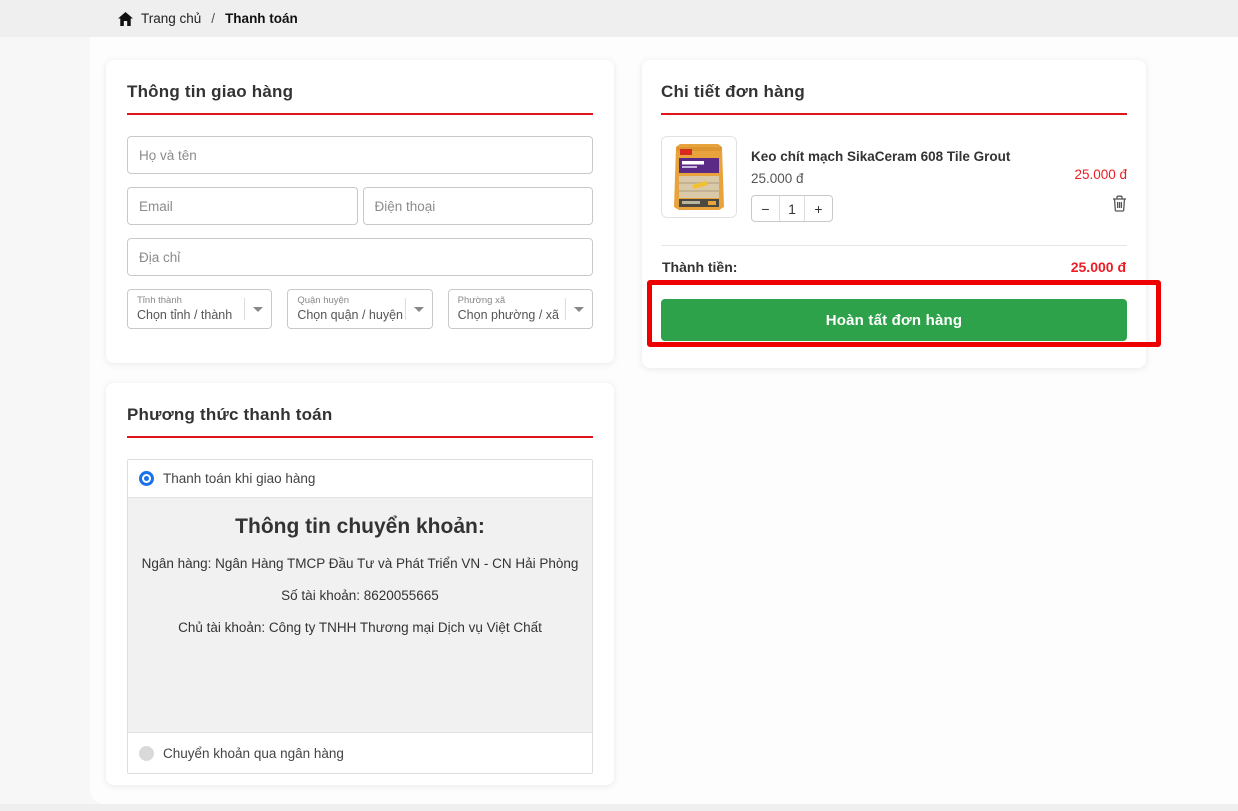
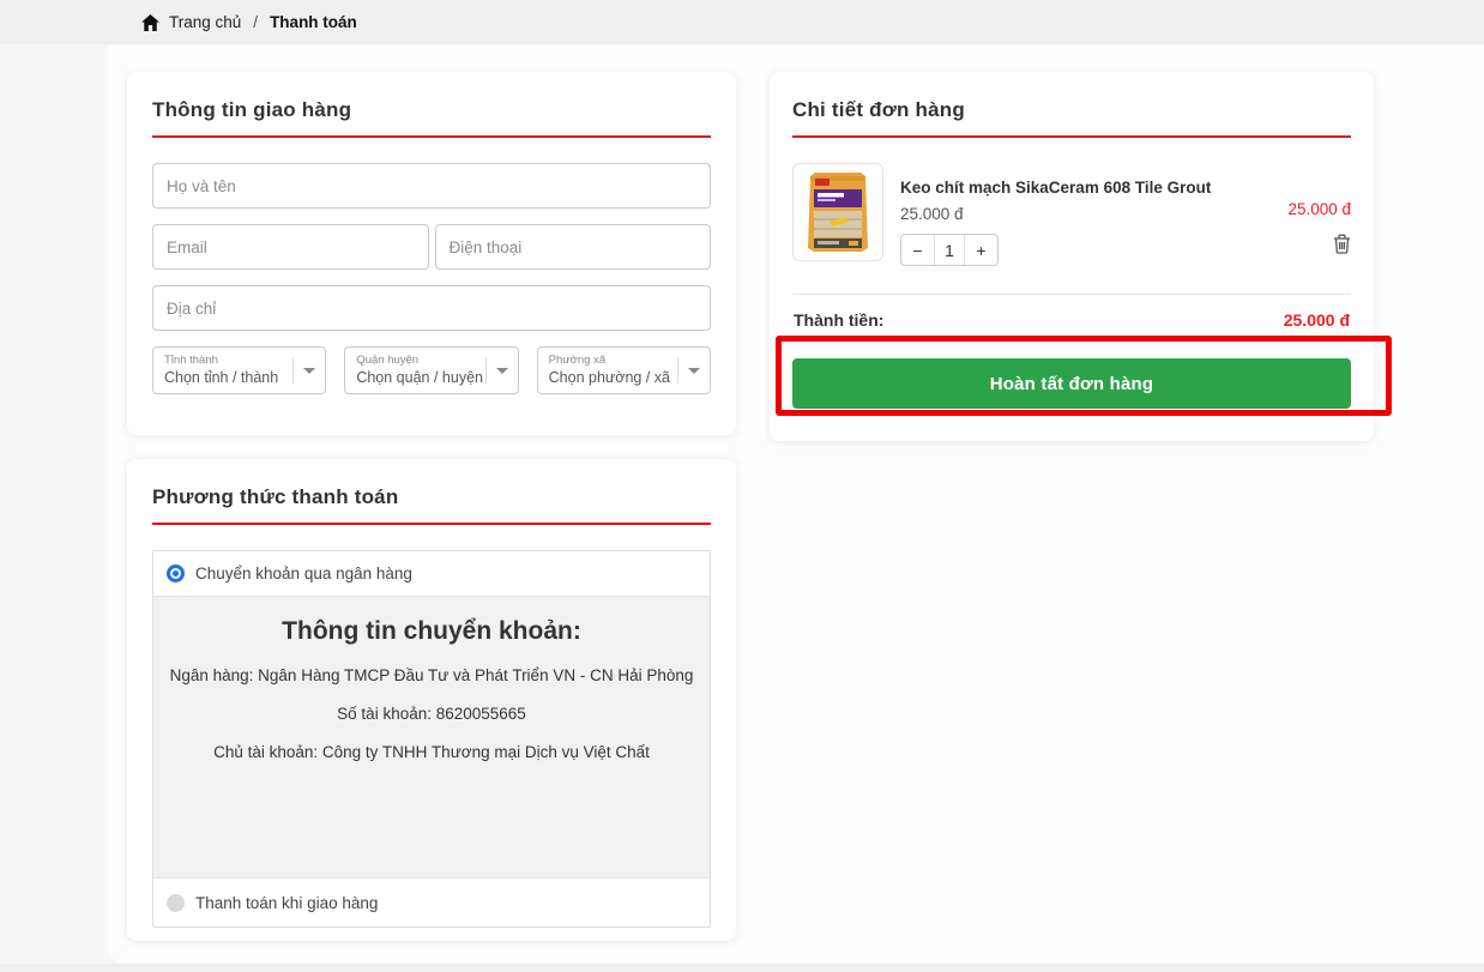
  Trang chủ
  /
  Thanh toán
  Thông tin giao hàng
  Họ và tên
  Email
  Điện thoại
  Địa chỉ
  Tỉnh thành
  Chọn tỉnh / thành
  Quận huyện
  Chọn quận / huyện
  Phường xã
  Chọn phường / xã
  Chi tiết đơn hàng
  Keo chít mạch SikaCeram 608 Tile Grout
  25.000 đ
  −
  1
  +
  25.000 đ
  Thành tiền:
  25.000 đ
  Hoàn tất đơn hàng
  Phương thức thanh toán
- Thanh toán khi giao hàng
+ Chuyển khoản qua ngân hàng
  Thông tin chuyển khoản:
  Ngân hàng: Ngân Hàng TMCP Đầu Tư và Phát Triển VN - CN Hải Phòng
  Số tài khoản: 8620055665
  Chủ tài khoản: Công ty TNHH Thương mại Dịch vụ Việt Chất
- Chuyển khoản qua ngân hàng
+ Thanh toán khi giao hàng
